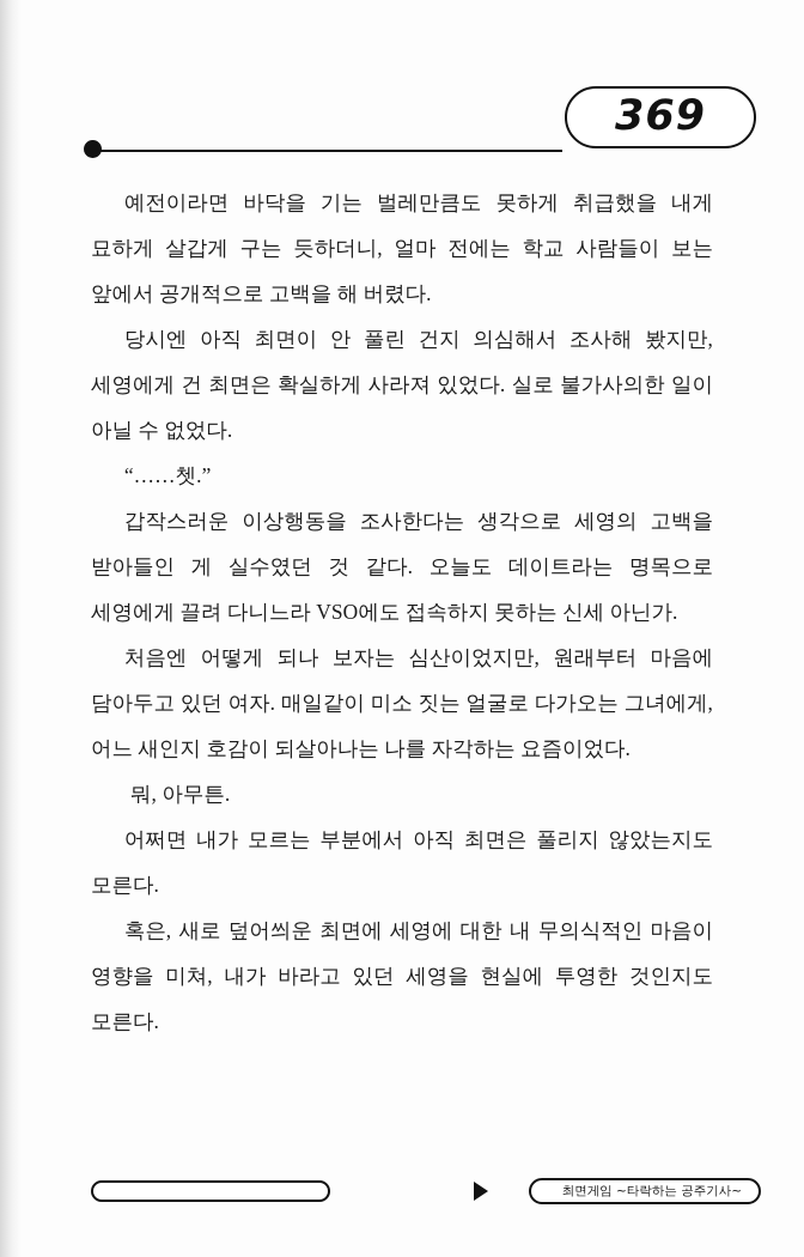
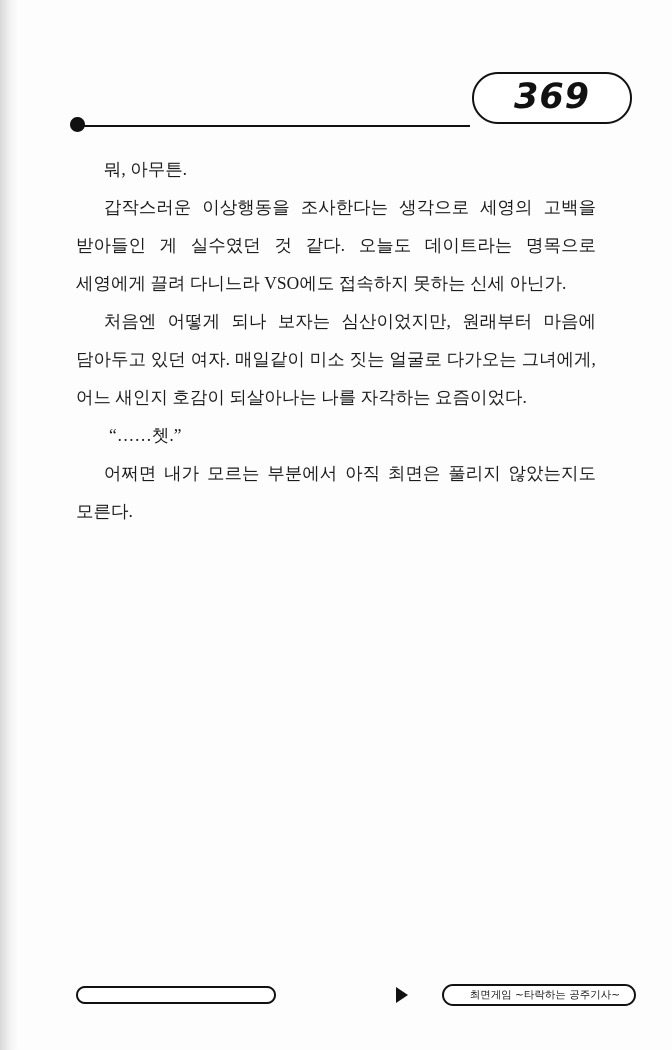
  369
- 예전이라면 바닥을 기는 벌레만큼도 못하게 취급했을 내게 묘하게 살갑게 구는 듯하더니, 얼마 전에는 학교 사람들이 보는 앞에서 공개적으로 고백을 해 버렸다.
- 당시엔 아직 최면이 안 풀린 건지 의심해서 조사해 봤지만, 세영에게 건 최면은 확실하게 사라져 있었다. 실로 불가사의한 일이 아닐 수 없었다.
- “……쳇.”
+ 뭐, 아무튼.
  갑작스러운 이상행동을 조사한다는 생각으로 세영의 고백을 받아들인 게 실수였던 것 같다. 오늘도 데이트라는 명목으로 세영에게 끌려 다니느라 VSO에도 접속하지 못하는 신세 아닌가.
  처음엔 어떻게 되나 보자는 심산이었지만, 원래부터 마음에 담아두고 있던 여자. 매일같이 미소 짓는 얼굴로 다가오는 그녀에게, 어느 새인지 호감이 되살아나는 나를 자각하는 요즘이었다.
- 뭐, 아무튼.
+ “……쳇.”
  어쩌면 내가 모르는 부분에서 아직 최면은 풀리지 않았는지도 모른다.
- 혹은, 새로 덮어씌운 최면에 세영에 대한 내 무의식적인 마음이 영향을 미쳐, 내가 바라고 있던 세영을 현실에 투영한 것인지도 모른다.
  최면게임 ~타락하는 공주기사~
